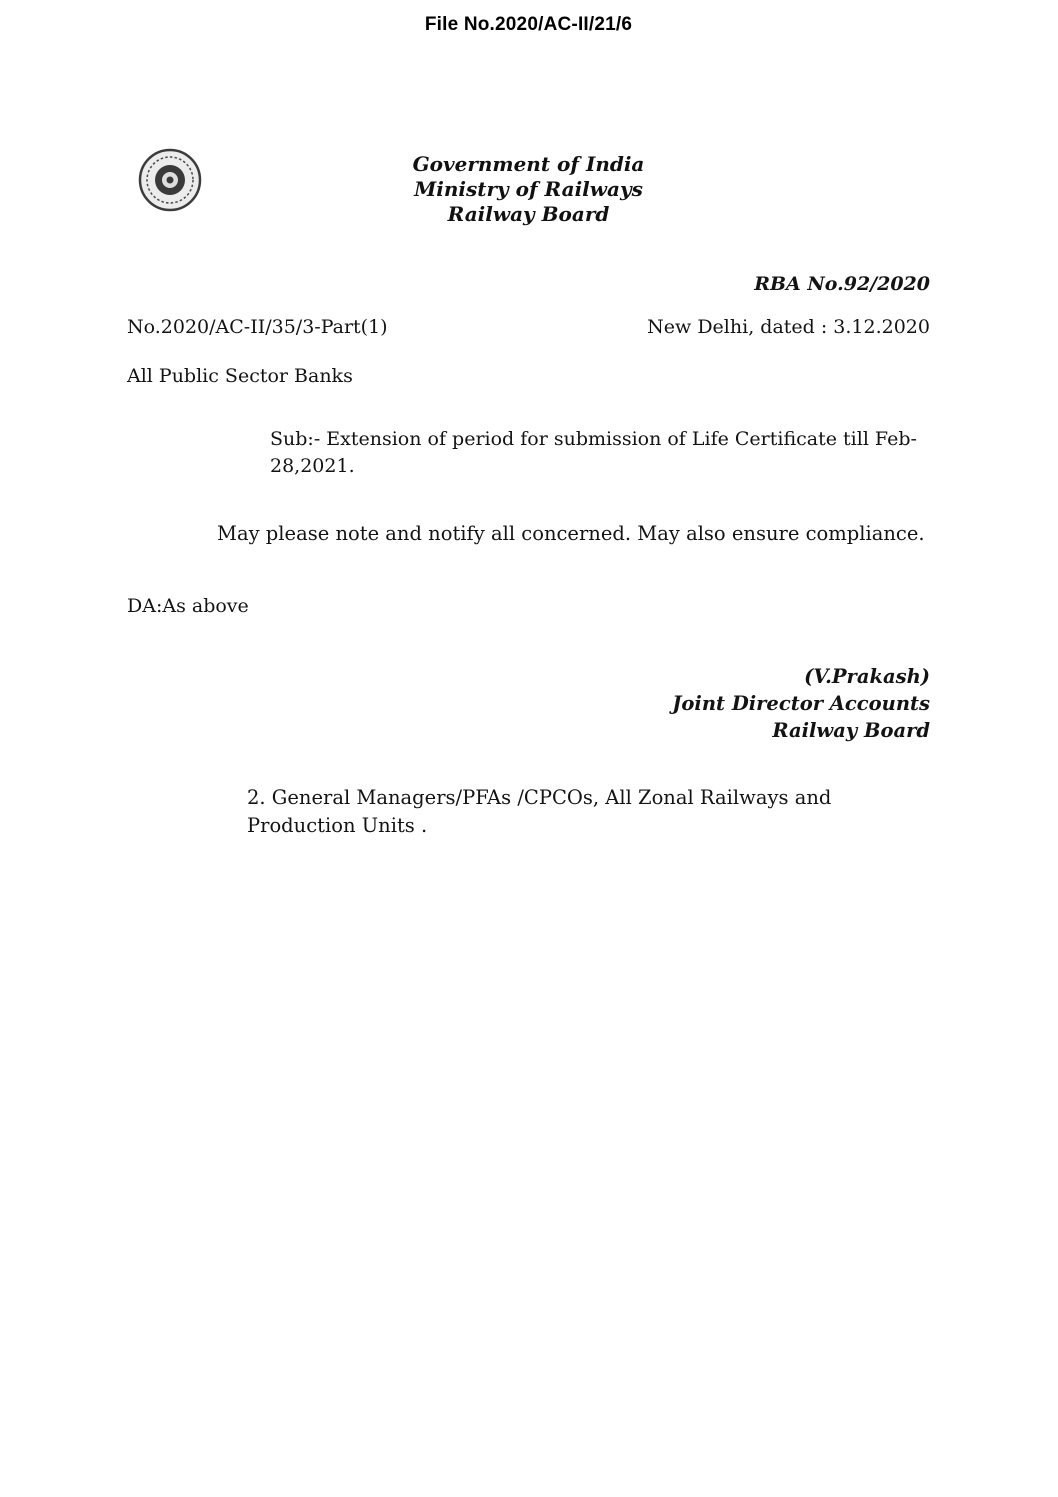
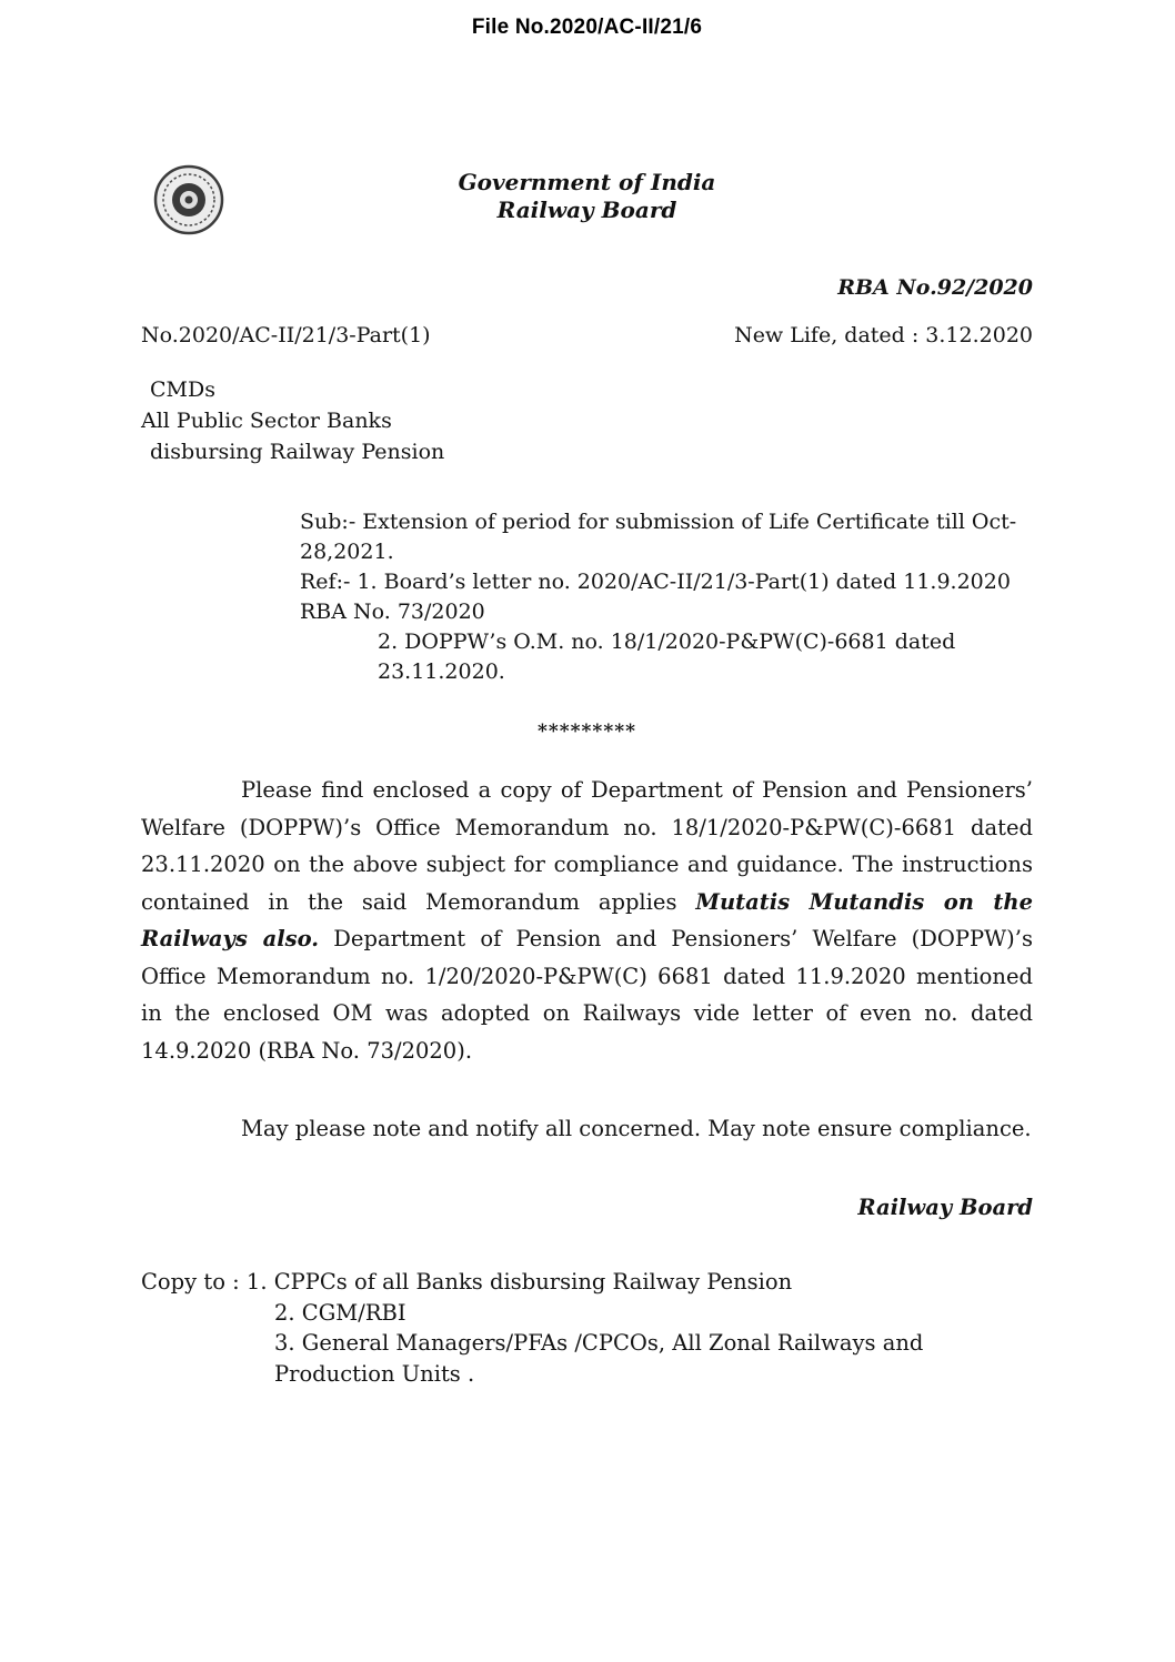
  File No.2020/AC-II/21/6
  Government of India
- Ministry of Railways
  Railway Board
  RBA No.92/2020
- No.2020/AC-II/35/3-Part(1)
+ No.2020/AC-II/21/3-Part(1)
- New Delhi, dated : 3.12.2020
+ New Life, dated : 3.12.2020
+ CMDs
  All Public Sector Banks
+ disbursing Railway Pension
- Sub:- Extension of period for submission of Life Certificate till Feb-28,2021.
+ Sub:- Extension of period for submission of Life Certificate till Oct-28,2021.
+ Ref:- 1. Board’s letter no. 2020/AC-II/21/3-Part(1) dated 11.9.2020 RBA No. 73/2020
+ 2. DOPPW’s O.M. no. 18/1/2020-P&PW(C)-6681 dated 23.11.2020.
+ *********
+ Please find enclosed a copy of Department of Pension and Pensioners’ Welfare (DOPPW)’s Office Memorandum no. 18/1/2020-P&PW(C)-6681 dated 23.11.2020 on the above subject for compliance and guidance. The instructions contained in the said Memorandum applies Mutatis Mutandis on the Railways also. Department of Pension and Pensioners’ Welfare (DOPPW)’s Office Memorandum no. 1/20/2020-P&PW(C) 6681 dated 11.9.2020 mentioned in the enclosed OM was adopted on Railways vide letter of even no. dated 14.9.2020 (RBA No. 73/2020).
- May please note and notify all concerned. May also ensure compliance.
+ May please note and notify all concerned. May note ensure compliance.
- DA:As above
- (V.Prakash)
- Joint Director Accounts
  Railway Board
+ Copy to : 1. CPPCs of all Banks disbursing Railway Pension
+ 2. CGM/RBI
- 2. General Managers/PFAs /CPCOs, All Zonal Railways and Production Units .
+ 3. General Managers/PFAs /CPCOs, All Zonal Railways and Production Units .
